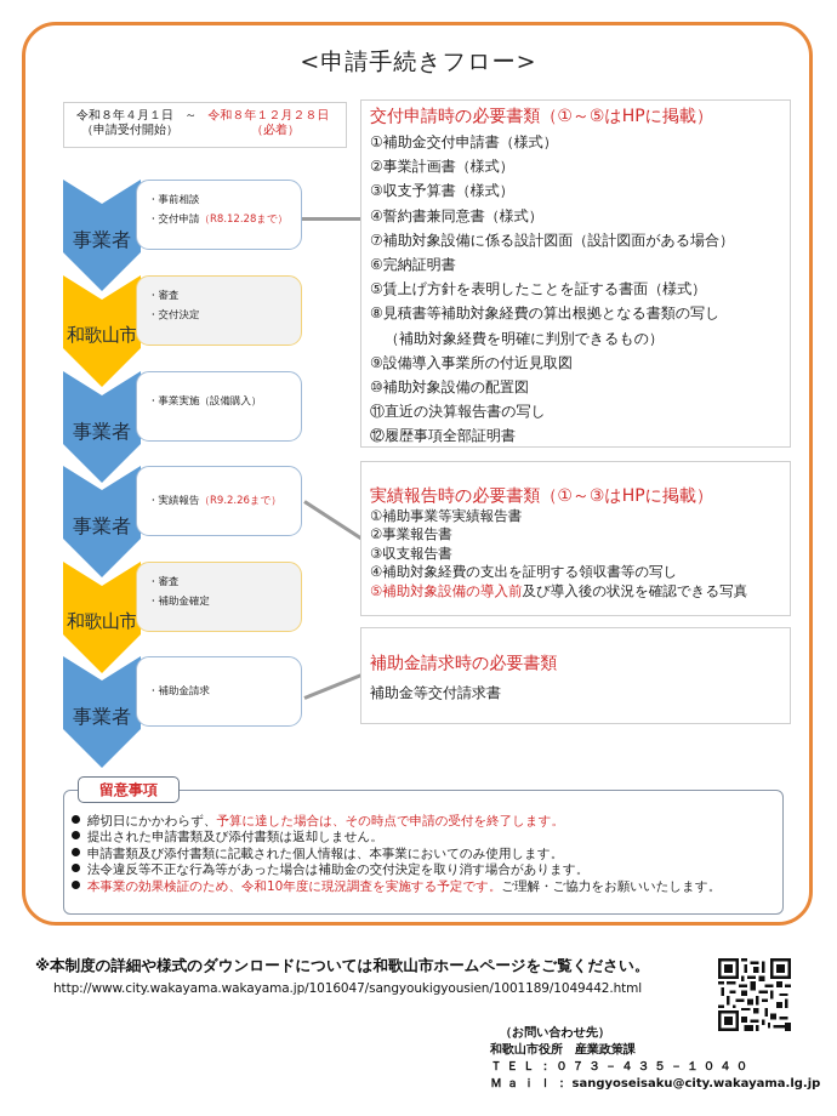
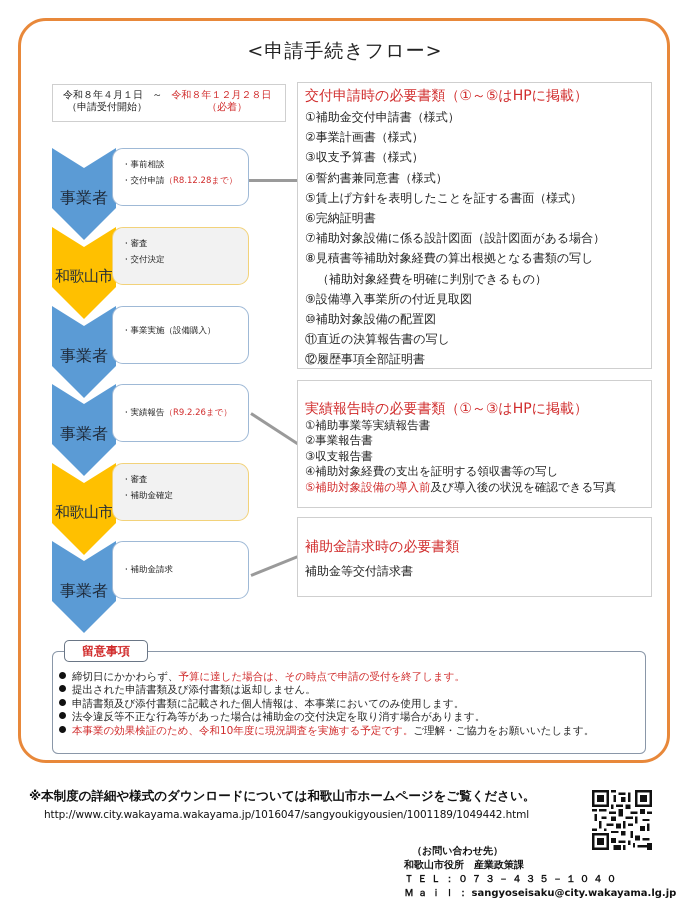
  <申請手続きフロー>
  令和８年４月１日 ～ 令和８年１２月２８日
  （申請受付開始） （必着）
  事業者
  ・事前相談
  ・交付申請（R8.12.28まで）
  和歌山市
  ・審査
  ・交付決定
  事業者
  ・事業実施（設備購入）
  事業者
  ・実績報告（R9.2.26まで）
  和歌山市
  ・審査
  ・補助金確定
  事業者
  ・補助金請求
  交付申請時の必要書類（①～⑤はHPに掲載）
  ①補助金交付申請書（様式）
  ②事業計画書（様式）
  ③収支予算書（様式）
  ④誓約書兼同意書（様式）
- ⑦補助対象設備に係る設計図面（設計図面がある場合）
+ ⑤賃上げ方針を表明したことを証する書面（様式）
  ⑥完納証明書
- ⑤賃上げ方針を表明したことを証する書面（様式）
+ ⑦補助対象設備に係る設計図面（設計図面がある場合）
  ⑧見積書等補助対象経費の算出根拠となる書類の写し
  （補助対象経費を明確に判別できるもの）
  ⑨設備導入事業所の付近見取図
  ⑩補助対象設備の配置図
  ⑪直近の決算報告書の写し
  ⑫履歴事項全部証明書
  実績報告時の必要書類（①～③はHPに掲載）
  ①補助事業等実績報告書
  ②事業報告書
  ③収支報告書
  ④補助対象経費の支出を証明する領収書等の写し
  ⑤補助対象設備の導入前及び導入後の状況を確認できる写真
  補助金請求時の必要書類
  補助金等交付請求書
  締切日にかかわらず、予算に達した場合は、その時点で申請の受付を終了します。
  提出された申請書類及び添付書類は返却しません。
  申請書類及び添付書類に記載された個人情報は、本事業においてのみ使用します。
  法令違反等不正な行為等があった場合は補助金の交付決定を取り消す場合があります。
  本事業の効果検証のため、令和10年度に現況調査を実施する予定です。ご理解・ご協力をお願いいたします。
  留意事項
  ※本制度の詳細や様式のダウンロードについては和歌山市ホームページをご覧ください。
  http://www.city.wakayama.wakayama.jp/1016047/sangyoukigyousien/1001189/1049442.html
  （お問い合わせ先）
  和歌山市役所 産業政策課
  ＴＥＬ：０７３－４３５－１０４０
  Ｍａｉｌ：sangyoseisaku@city.wakayama.lg.jp
